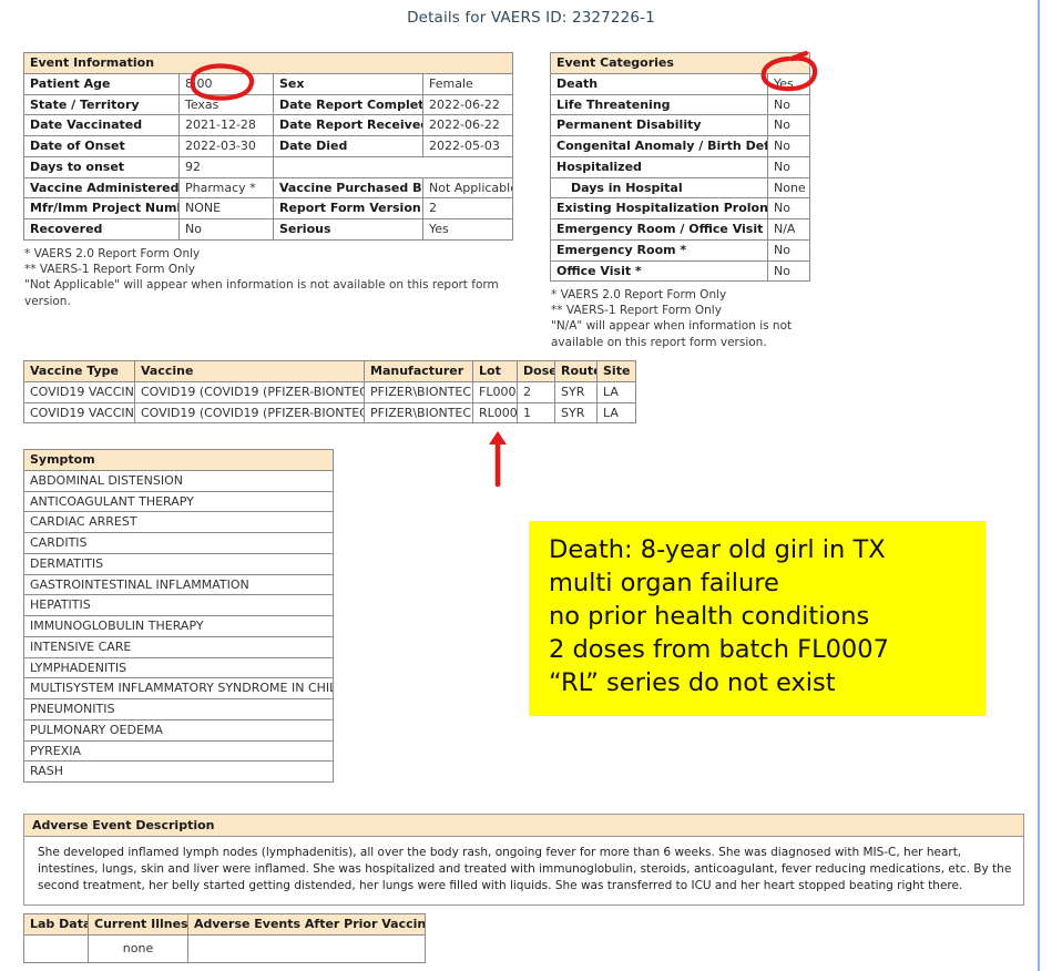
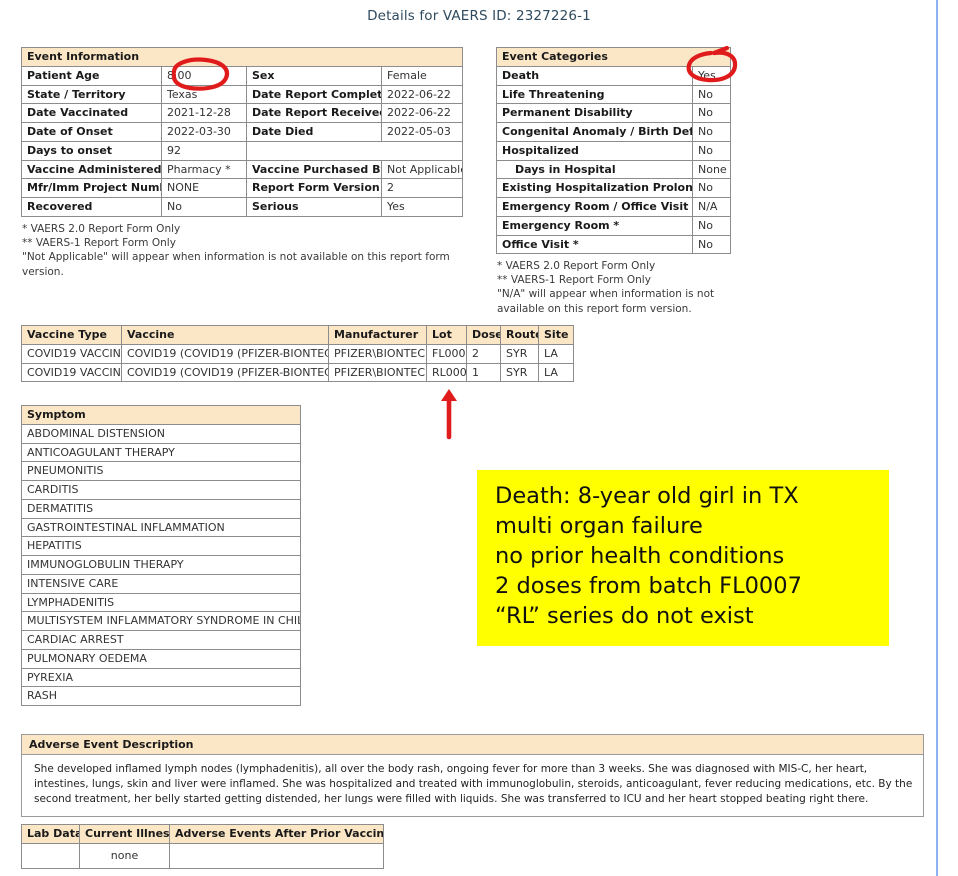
  Details for VAERS ID: 2327226-1
  Event Information
  Patient Age	800	Sex	Female
  State / Territory	Texas	Date Report Complet	2022-06-22
  Date Vaccinated	2021-12-28	Date Report Receive	2022-06-22
  Date of Onset	2022-03-30	Date Died	2022-05-03
  Days to onset	92
  Vaccine Administered	Pharmacy *	Vaccine Purchased B	Not Applicabl
  Mfr/Imm Project Num	NONE	Report Form Version	2
  Recovered	No	Serious	Yes
  * VAERS 2.0 Report Form Only
  ** VAERS-1 Report Form Only
  "Not Applicable" will appear when information is not available on this report form version.
  Event Categories
  Death	Yes
  Life Threatening	No
  Permanent Disability	No
  Congenital Anomaly / Birth Def	No
  Hospitalized	No
  Days in Hospital	None
  Existing Hospitalization Prolon	No
  Emergency Room / Office Visit	N/A
  Emergency Room *	No
  Office Visit *	No
  * VAERS 2.0 Report Form Only
  ** VAERS-1 Report Form Only
  "N/A" will appear when information is not
  available on this report form version.
  Vaccine Type	Vaccine	Manufacturer	Lot	Dose	Rout	Site
  COVID19 VACCIN	COVID19 (COVID19 (PFIZER-BIONTEC	PFIZER\BIONTEC	FL000	2	SYR	LA
  COVID19 VACCIN	COVID19 (COVID19 (PFIZER-BIONTEC	PFIZER\BIONTEC	RL000	1	SYR	LA
  Symptom
  ABDOMINAL DISTENSION
  ANTICOAGULANT THERAPY
- CARDIAC ARREST
+ PNEUMONITIS
  CARDITIS
  DERMATITIS
  GASTROINTESTINAL INFLAMMATION
  HEPATITIS
  IMMUNOGLOBULIN THERAPY
  INTENSIVE CARE
  LYMPHADENITIS
  MULTISYSTEM INFLAMMATORY SYNDROME IN CHIL
- PNEUMONITIS
+ CARDIAC ARREST
  PULMONARY OEDEMA
  PYREXIA
  RASH
  Death: 8-year old girl in TX
  multi organ failure
  no prior health conditions
  2 doses from batch FL0007
  “RL” series do not exist
  Adverse Event Description
- She developed inflamed lymph nodes (lymphadenitis), all over the body rash, ongoing fever for more than 6 weeks. She was diagnosed with MIS-C, her heart, intestines, lungs, skin and liver were inflamed. She was hospitalized and treated with immunoglobulin, steroids, anticoagulant, fever reducing medications, etc. By the second treatment, her belly started getting distended, her lungs were filled with liquids. She was transferred to ICU and her heart stopped beating right there.
+ She developed inflamed lymph nodes (lymphadenitis), all over the body rash, ongoing fever for more than 3 weeks. She was diagnosed with MIS-C, her heart, intestines, lungs, skin and liver were inflamed. She was hospitalized and treated with immunoglobulin, steroids, anticoagulant, fever reducing medications, etc. By the second treatment, her belly started getting distended, her lungs were filled with liquids. She was transferred to ICU and her heart stopped beating right there.
  Lab Data	Current Illnes	Adverse Events After Prior Vaccin
  	none
